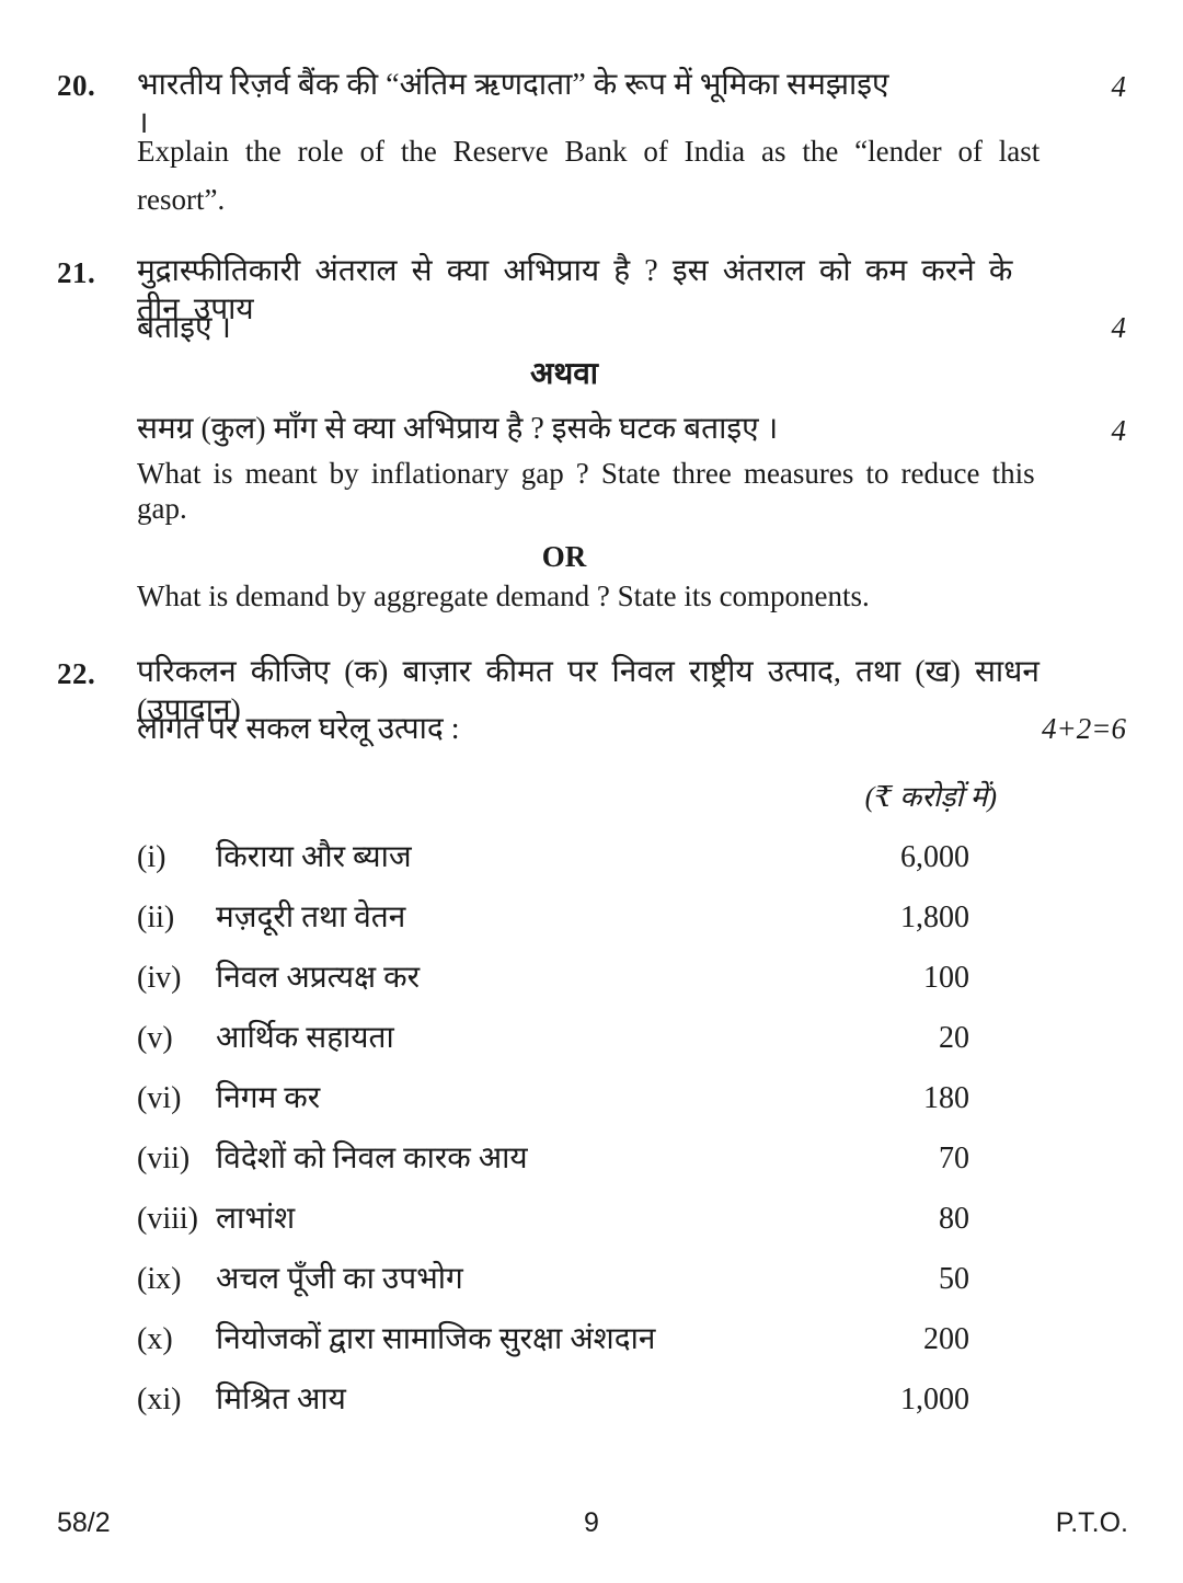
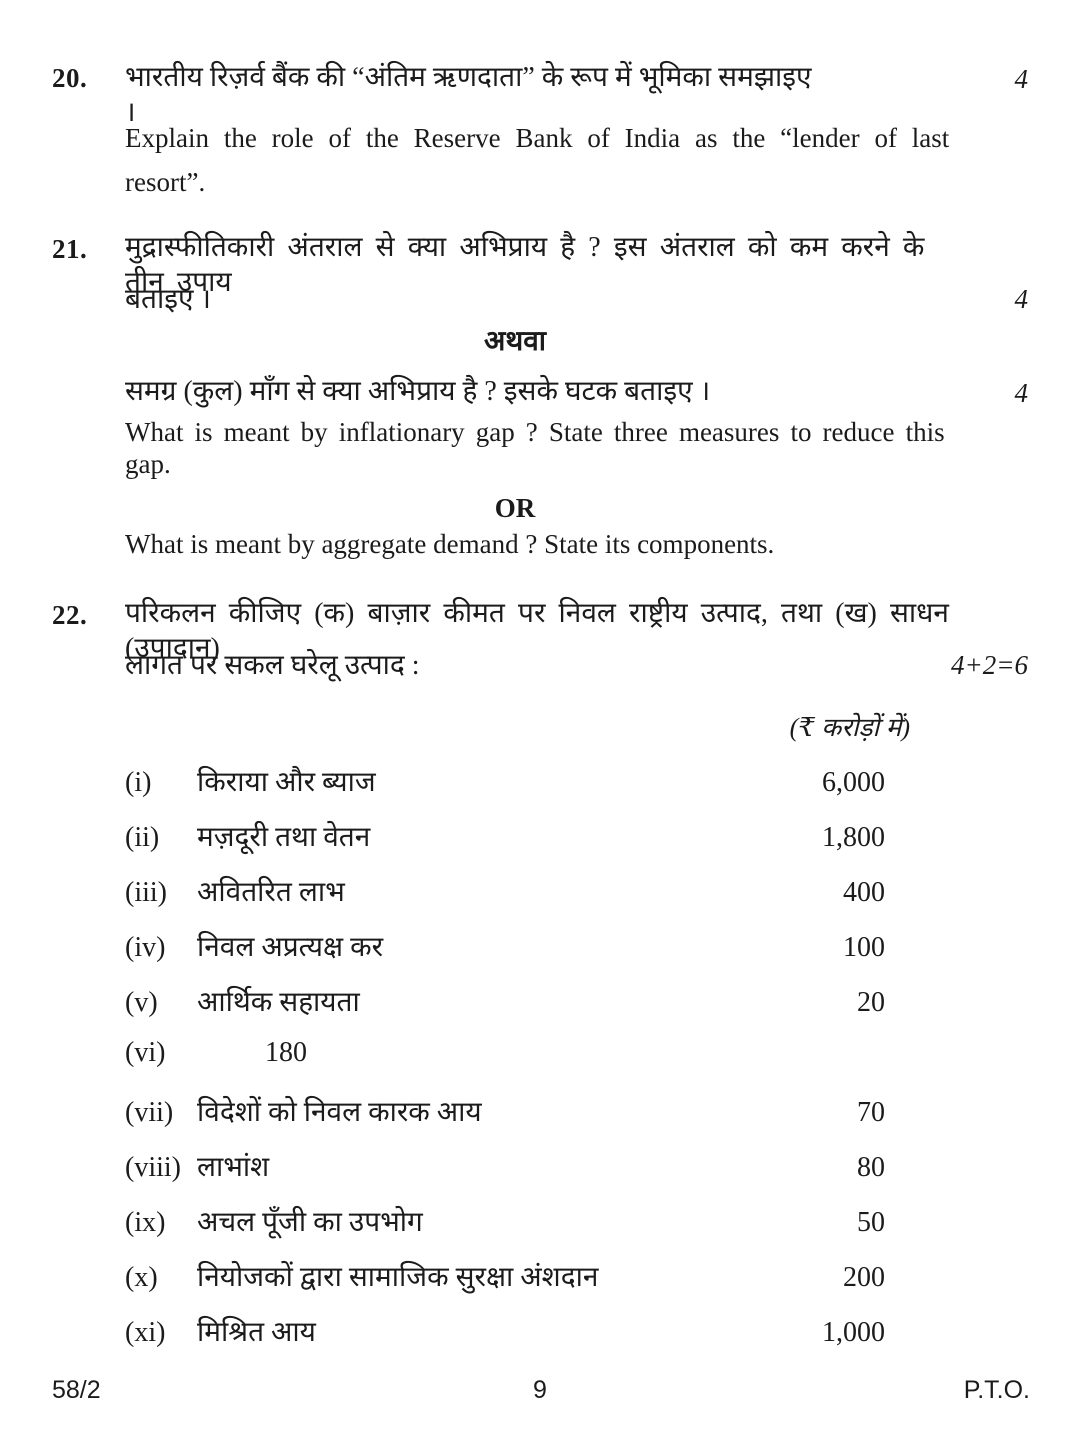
  20.
  भारतीय रिज़र्व बैंक की “अंतिम ऋणदाता” के रूप में भूमिका समझाइए ।
  4
  Explain the role of the Reserve Bank of India as the “lender of last
  resort”.
  21.
  मुद्रास्फीतिकारी अंतराल से क्या अभिप्राय है ? इस अंतराल को कम करने के तीन उपाय
  बताइए ।
  4
  अथवा
  समग्र (कुल) माँग से क्या अभिप्राय है ? इसके घटक बताइए ।
  4
  What is meant by inflationary gap ? State three measures to reduce this
  gap.
  OR
- What is demand by aggregate demand ? State its components.
+ What is meant by aggregate demand ? State its components.
  22.
  परिकलन कीजिए (क) बाज़ार कीमत पर निवल राष्ट्रीय उत्पाद, तथा (ख) साधन (उपादान)
  लागत पर सकल घरेलू उत्पाद :
  4+2=6
  (₹ करोड़ों में)
  (i)
  किराया और ब्याज
  6,000
  (ii)
  मज़दूरी तथा वेतन
  1,800
+ (iii)
+ अवितरित लाभ
+ 400
  (iv)
  निवल अप्रत्यक्ष कर
  100
  (v)
  आर्थिक सहायता
  20
  (vi)
- निगम कर
  180
  (vii)
  विदेशों को निवल कारक आय
  70
  (viii)
  लाभांश
  80
  (ix)
  अचल पूँजी का उपभोग
  50
  (x)
  नियोजकों द्वारा सामाजिक सुरक्षा अंशदान
  200
  (xi)
  मिश्रित आय
  1,000
  58/2
  9
  P.T.O.
